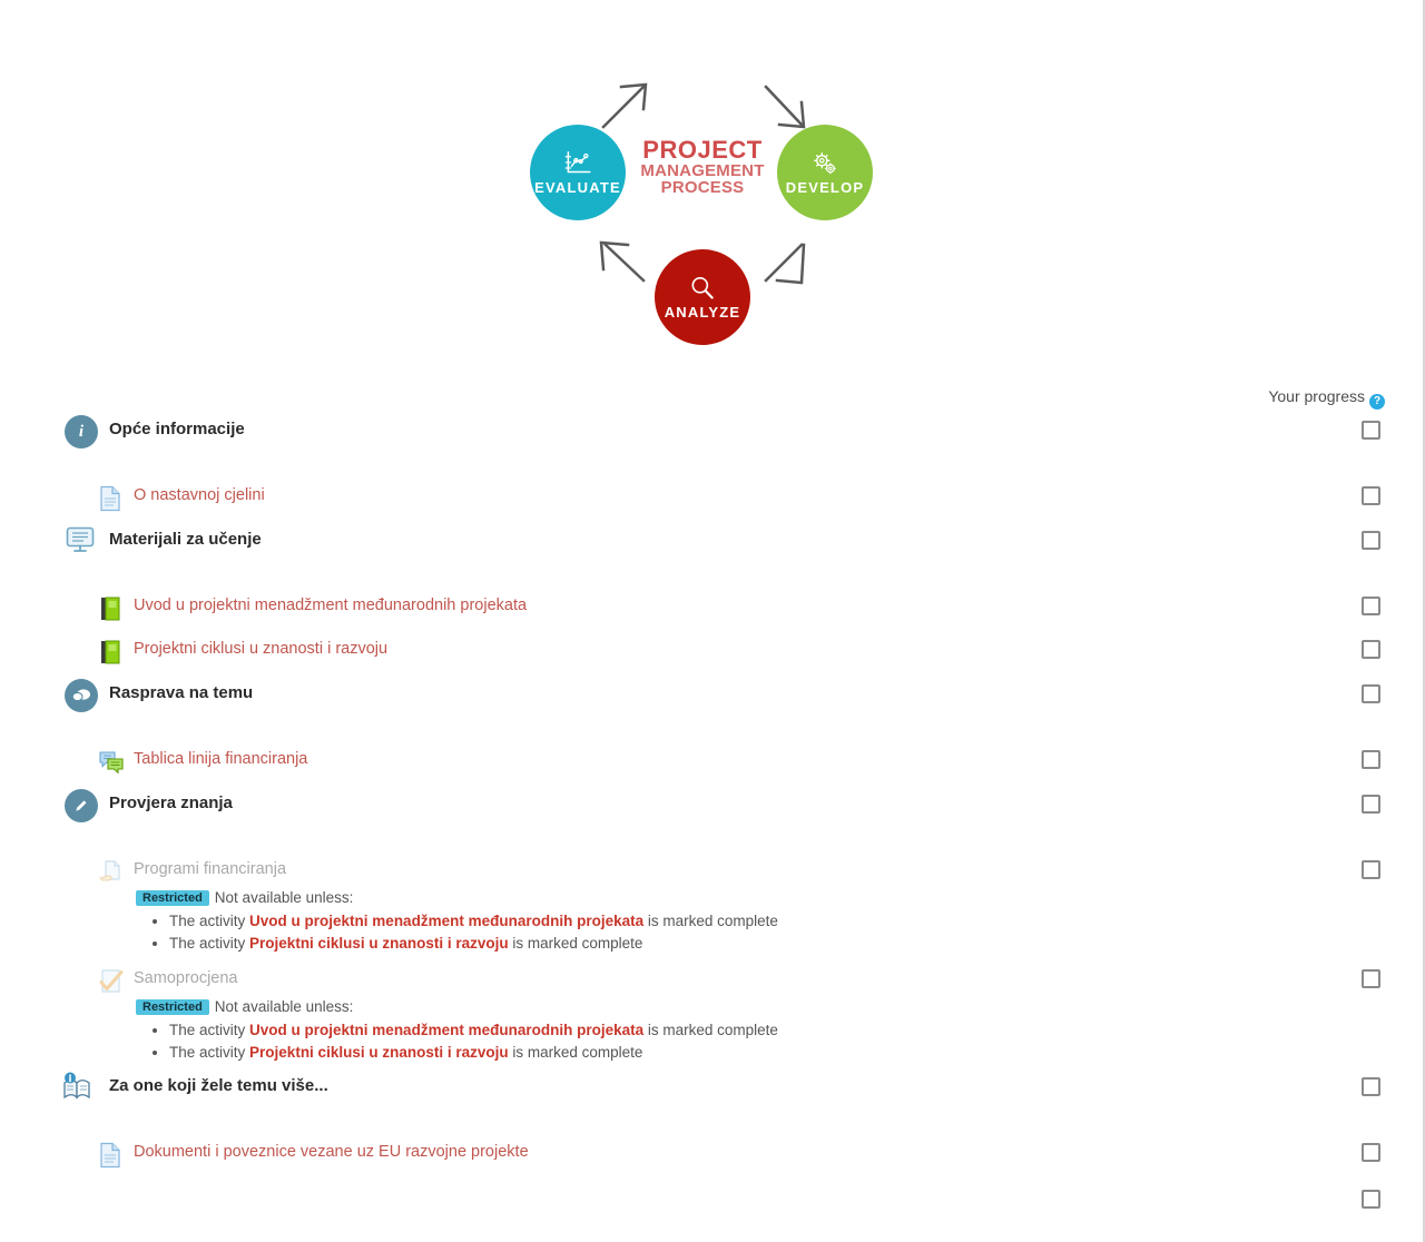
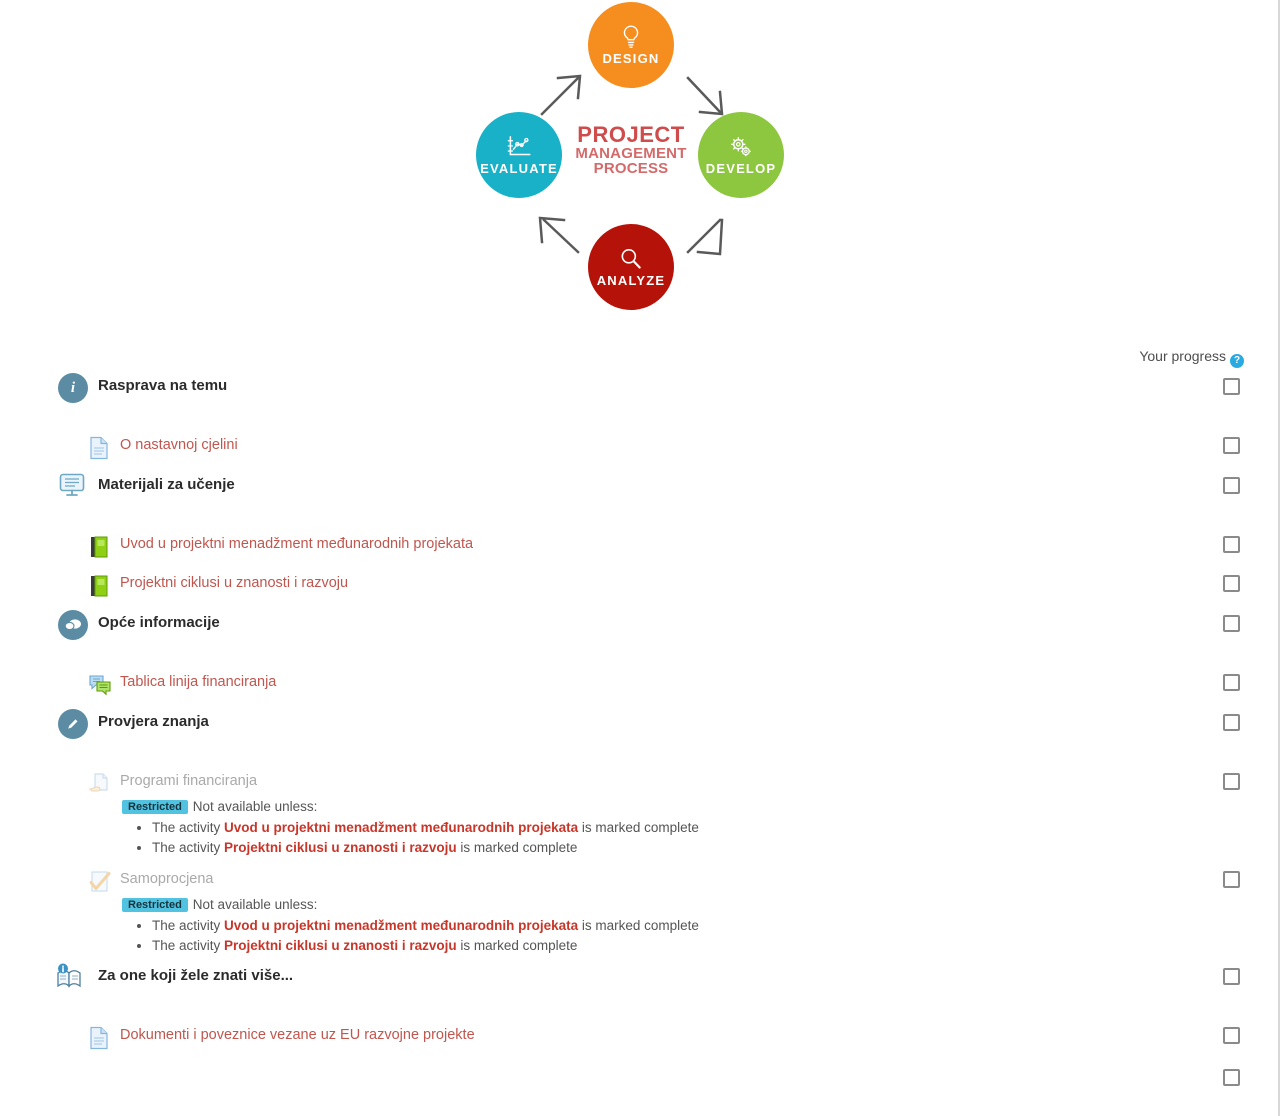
+ DESIGN
  DEVELOP
  ANALYZE
  EVALUATE
  PROJECT
  MANAGEMENT
  PROCESS
  Your progress ?
  i
- Opće informacije
+ Rasprava na temu
  O nastavnoj cjelini
  Materijali za učenje
  Uvod u projektni menadžment međunarodnih projekata
  Projektni ciklusi u znanosti i razvoju
- Rasprava na temu
+ Opće informacije
  Tablica linija financiranja
  Provjera znanja
  Programi financiranja
  Restricted Not available unless:
  The activity Uvod u projektni menadžment međunarodnih projekata is marked complete
  The activity Projektni ciklusi u znanosti i razvoju is marked complete
  Samoprocjena
  Restricted Not available unless:
  The activity Uvod u projektni menadžment međunarodnih projekata is marked complete
  The activity Projektni ciklusi u znanosti i razvoju is marked complete
- Za one koji žele temu više...
+ Za one koji žele znati više...
  Dokumenti i poveznice vezane uz EU razvojne projekte
